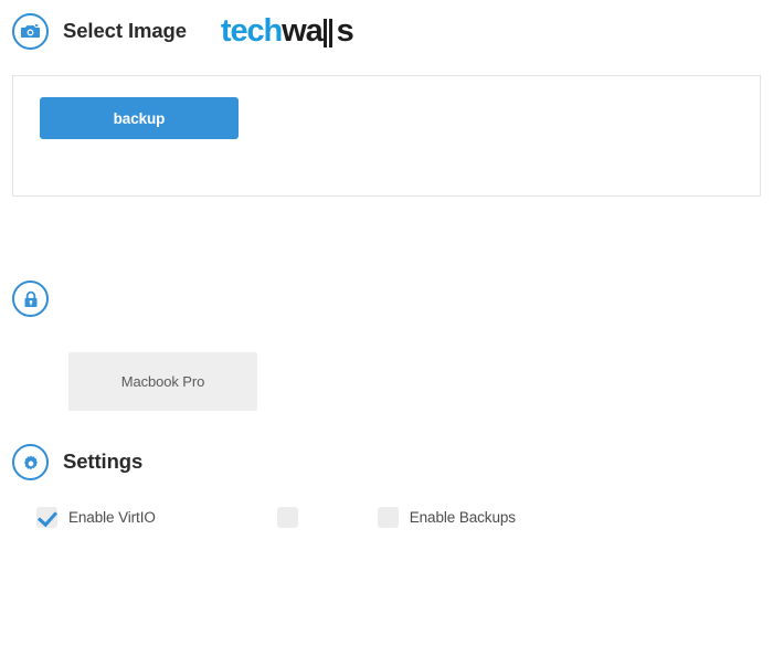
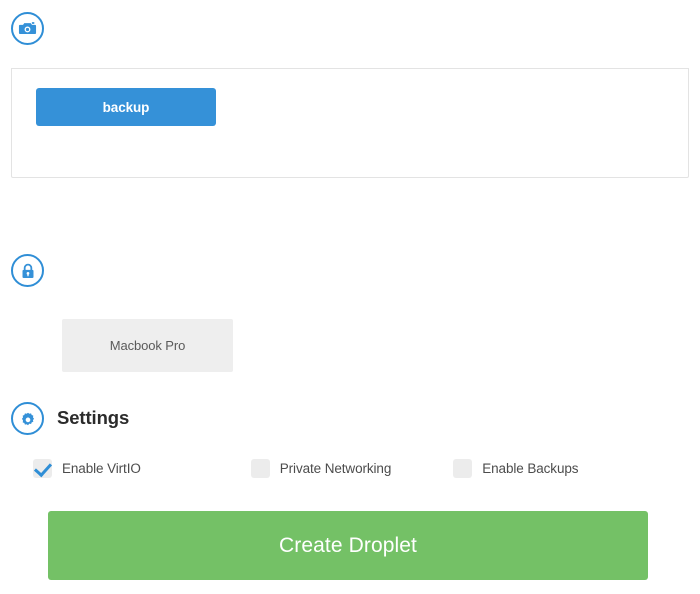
- Select Image
- tech
- wa
- s
  backup
  Macbook Pro
  Settings
  Enable VirtIO
+ Private Networking
  Enable Backups
+ Create Droplet
